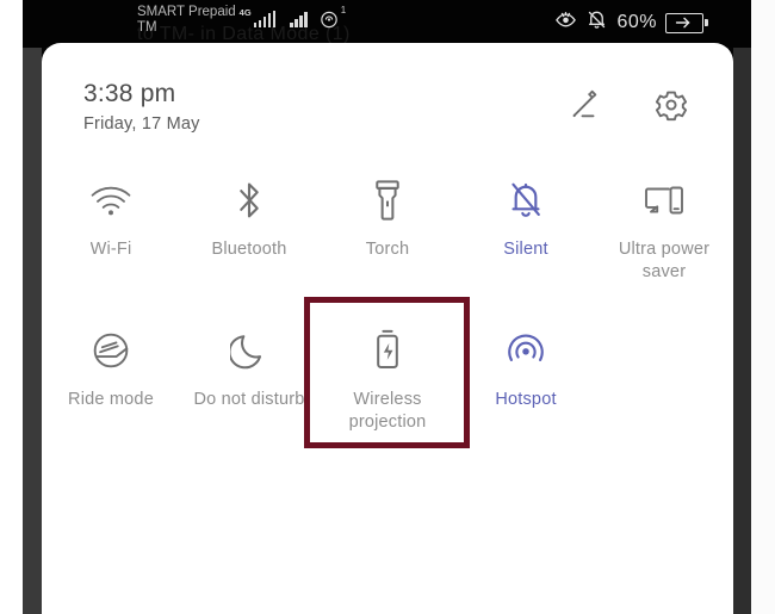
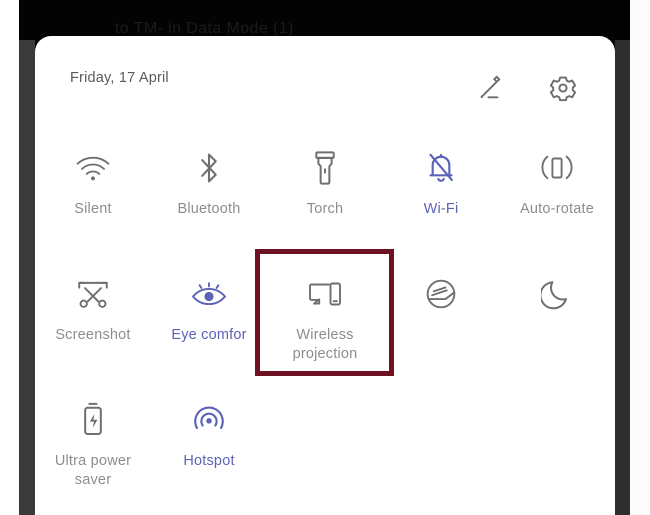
  to TM- in Data Mode (1)
- SMART Prepaid
- TM
- 4G
- 1
- 60%
- 3:38 pm
- Friday, 17 May
+ Friday, 17 April
- Wi-Fi
+ Silent
  Bluetooth
  Torch
- Silent
+ Wi-Fi
+ Auto-rotate
+ Screenshot
+ Eye comfor
- Ultra power saver
+ Wireless projection
- Ride mode
- Do not disturb
- Wireless projection
+ Ultra power saver
  Hotspot
